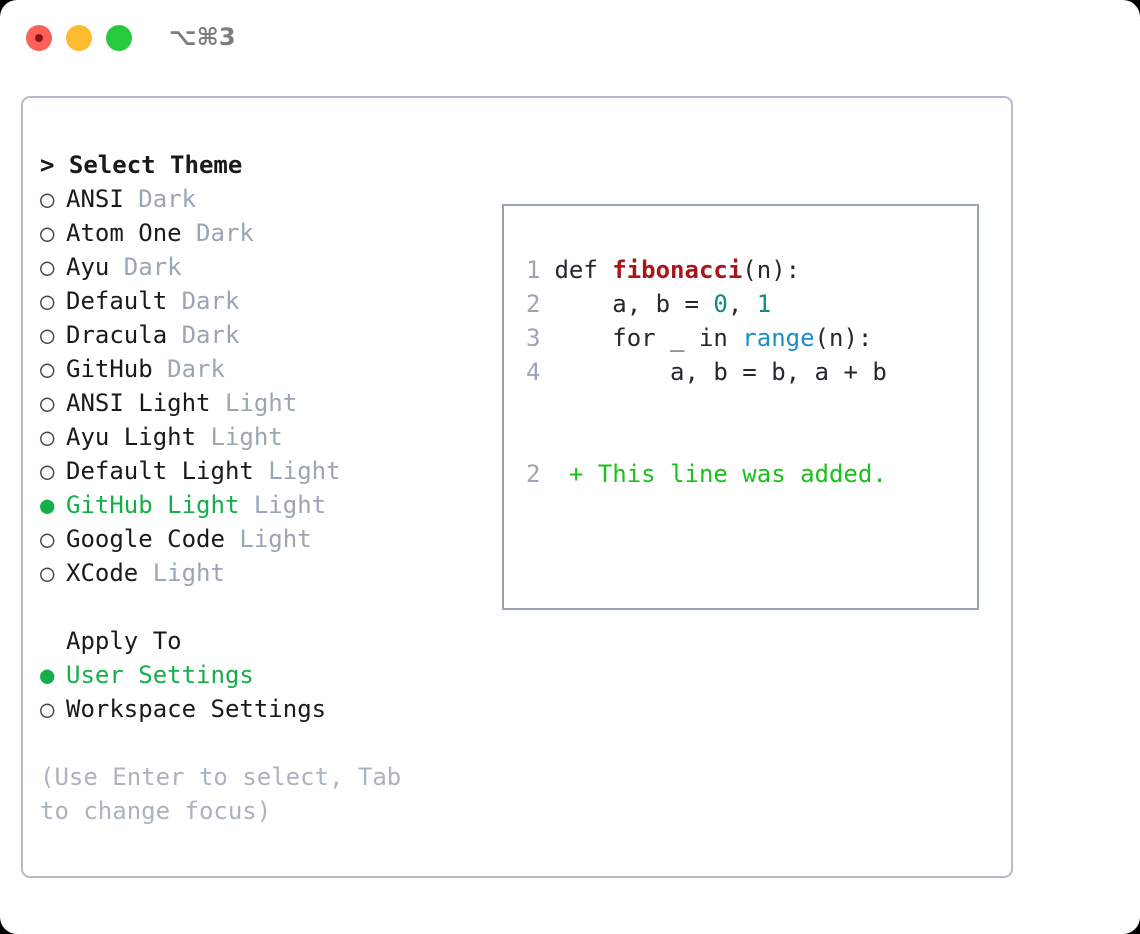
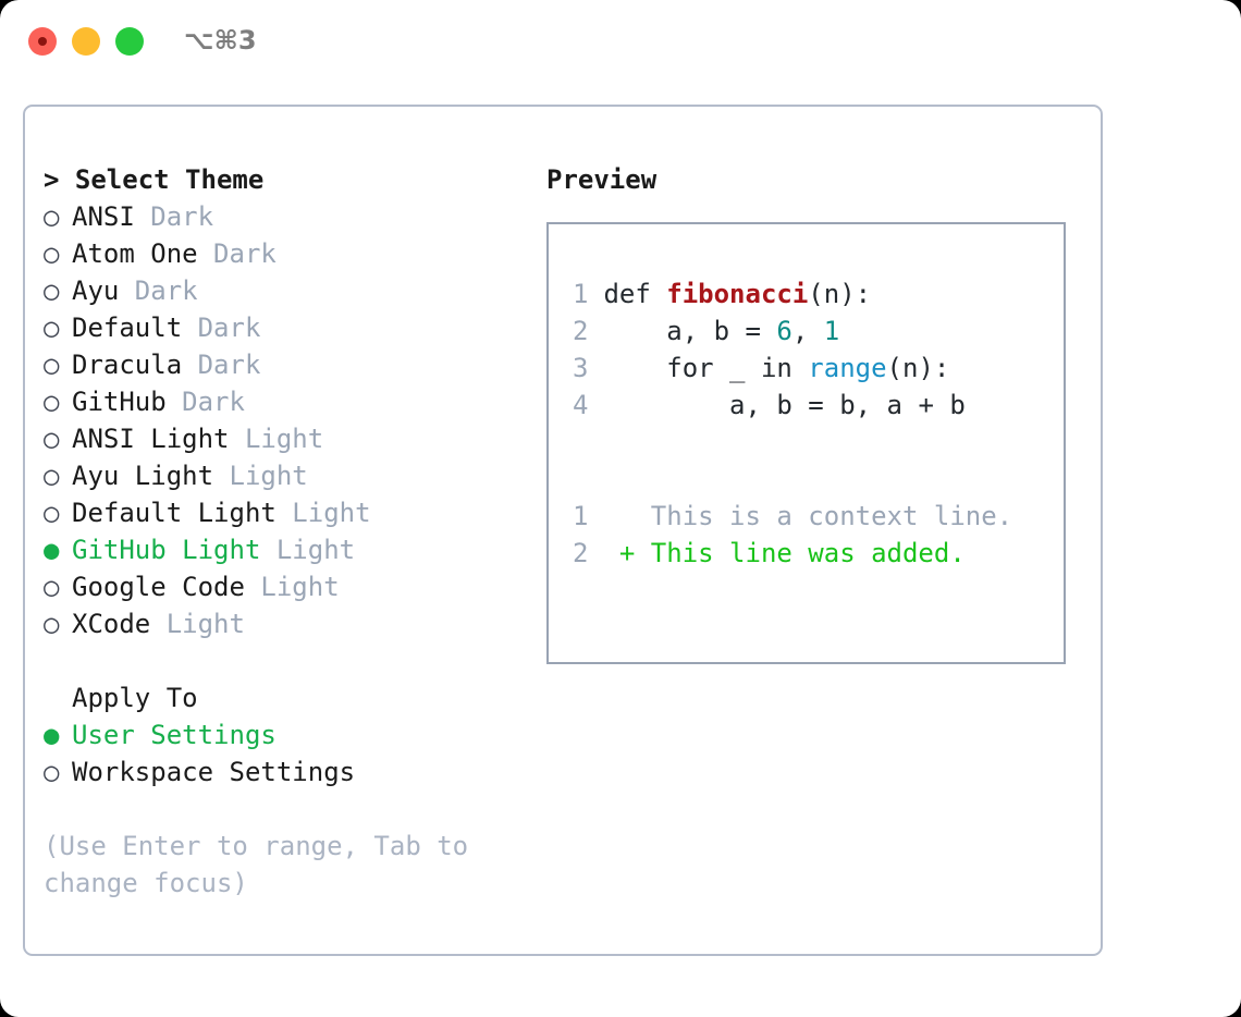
  ⌥⌘3
  > Select Theme
  ○
  ANSI
  Dark
  ○
  Atom One
  Dark
  ○
  Ayu
  Dark
  ○
  Default
  Dark
  ○
  Dracula
  Dark
  ○
  GitHub
  Dark
  ○
  ANSI Light
  Light
  ○
  Ayu Light
  Light
  ○
  Default Light
  Light
  ●
  GitHub Light
  Light
  ○
  Google Code
  Light
  ○
  XCode
  Light
  Apply To
  ●
  User Settings
  ○
  Workspace Settings
- (Use Enter to select, Tab to change focus)
+ (Use Enter to range, Tab to change focus)
+ Preview
  1 def fibonacci(n):
- 2 a, b = 0, 1
+ 2 a, b = 6, 1
  3 for _ in range(n):
  4 a, b = b, a + b
+ 1 This is a context line.
  2 + This line was added.
